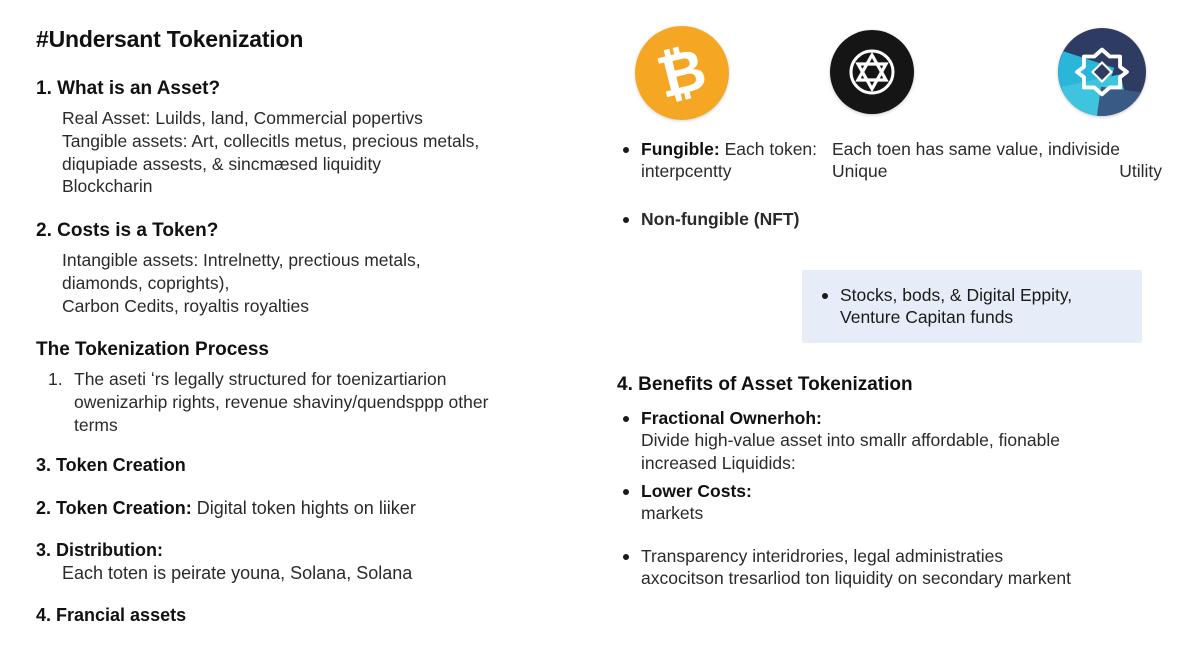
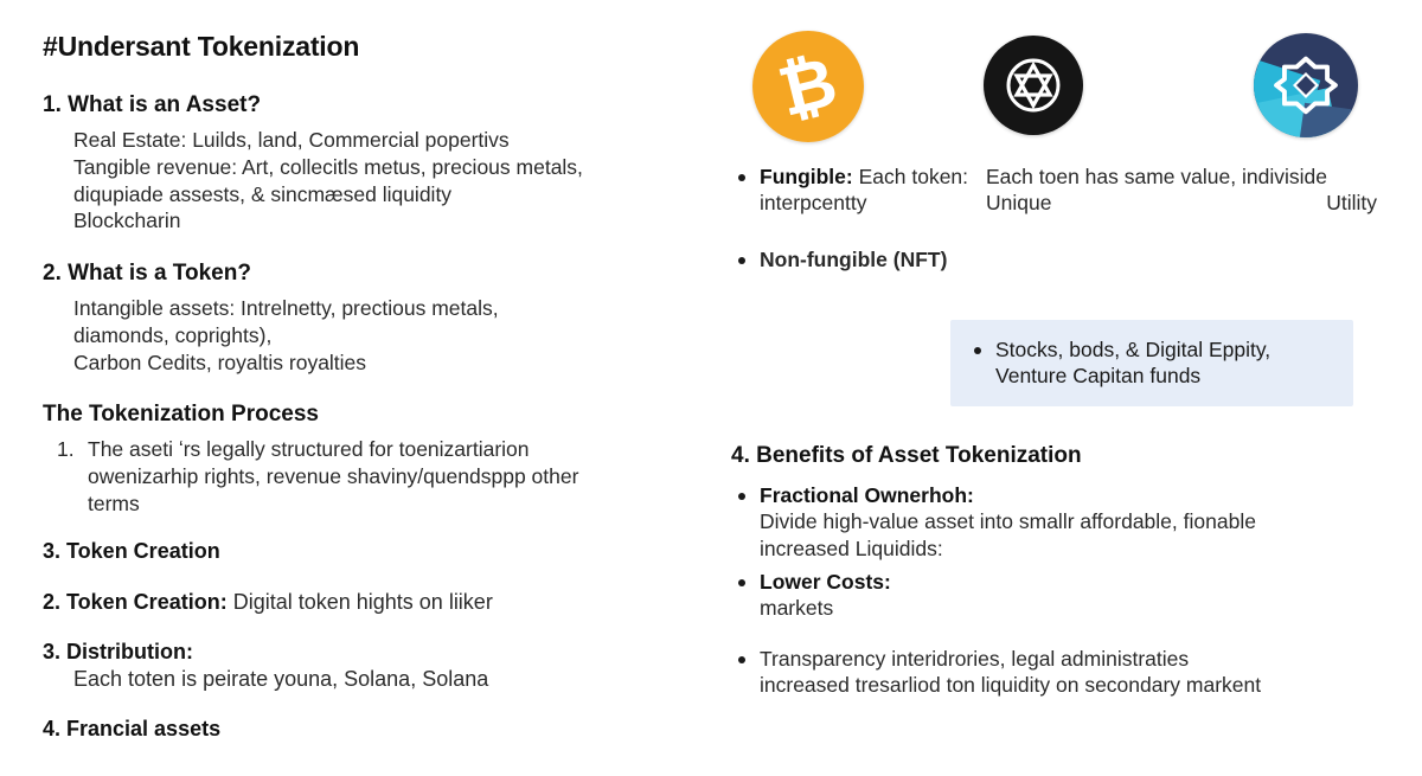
  #Undersant Tokenization
  1. What is an Asset?
- Real Asset: Luilds, land, Commercial popertivs
+ Real Estate: Luilds, land, Commercial popertivs
- Tangible assets: Art, collecitls metus, precious metals,
+ Tangible revenue: Art, collecitls metus, precious metals,
  diqupiade assests, & sincmæsed liquidity
  Blockcharin
- 2. Costs is a Token?
+ 2. What is a Token?
  Intangible assets: Intrelnetty, prectious metals,
  diamonds, coprights),
  Carbon Cedits, royaltis royalties
  The Tokenization Process
  1.
  The aseti ʻrs legally structured for toenizartiarion
  owenizarhip rights, revenue shaviny/quendsppp other
  terms
  3. Token Creation
  2. Token Creation: Digital token hights on liiker
  3. Distribution:
  Each toten is peirate youna, Solana, Solana
  4. Francial assets
  Fungible: Each token:
  Each toen has same value, indiviside
  Unique
  Utility
  interpcentty
  Non-fungible (NFT)
  Stocks, bods, & Digital Eppity,
  Venture Capitan funds
  4. Benefits of Asset Tokenization
  Fractional Ownerhoh:
  Divide high-value asset into smallr affordable, fionable
  increased Liquidids:
  Lower Costs:
  markets
  Transparency interidrories, legal administraties
- axcocitson tresarliod ton liquidity on secondary markent
+ increased tresarliod ton liquidity on secondary markent
